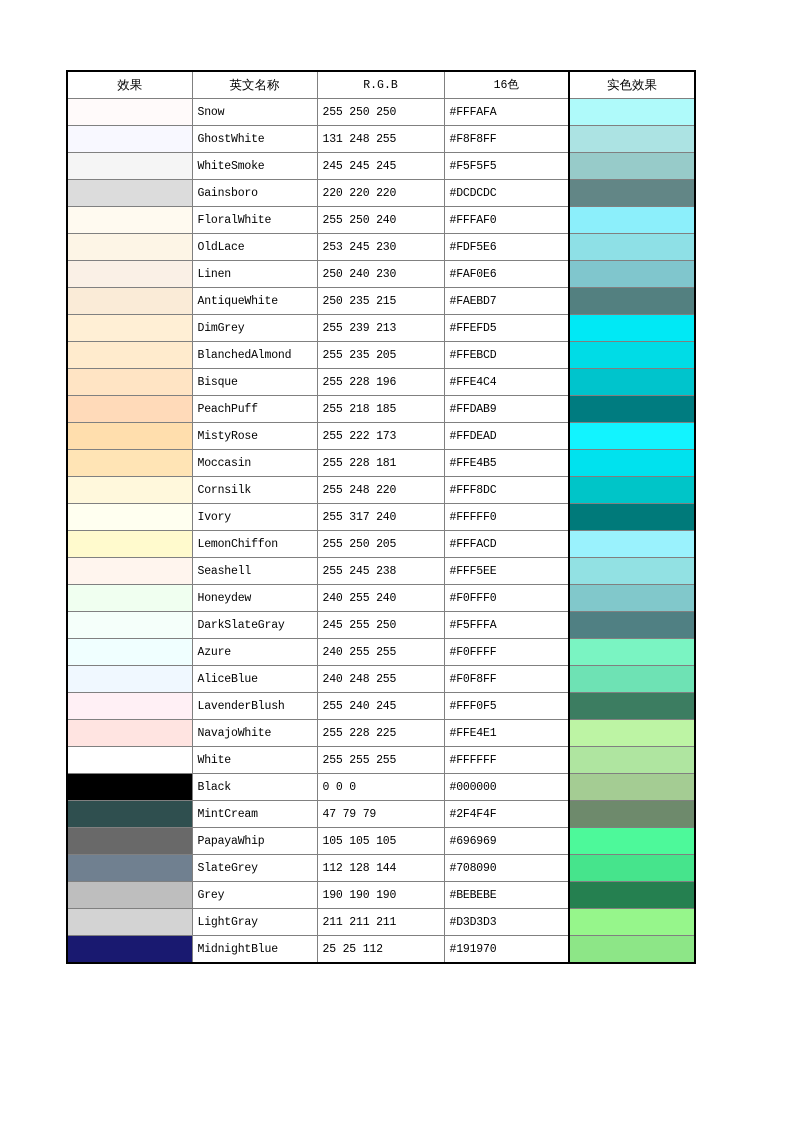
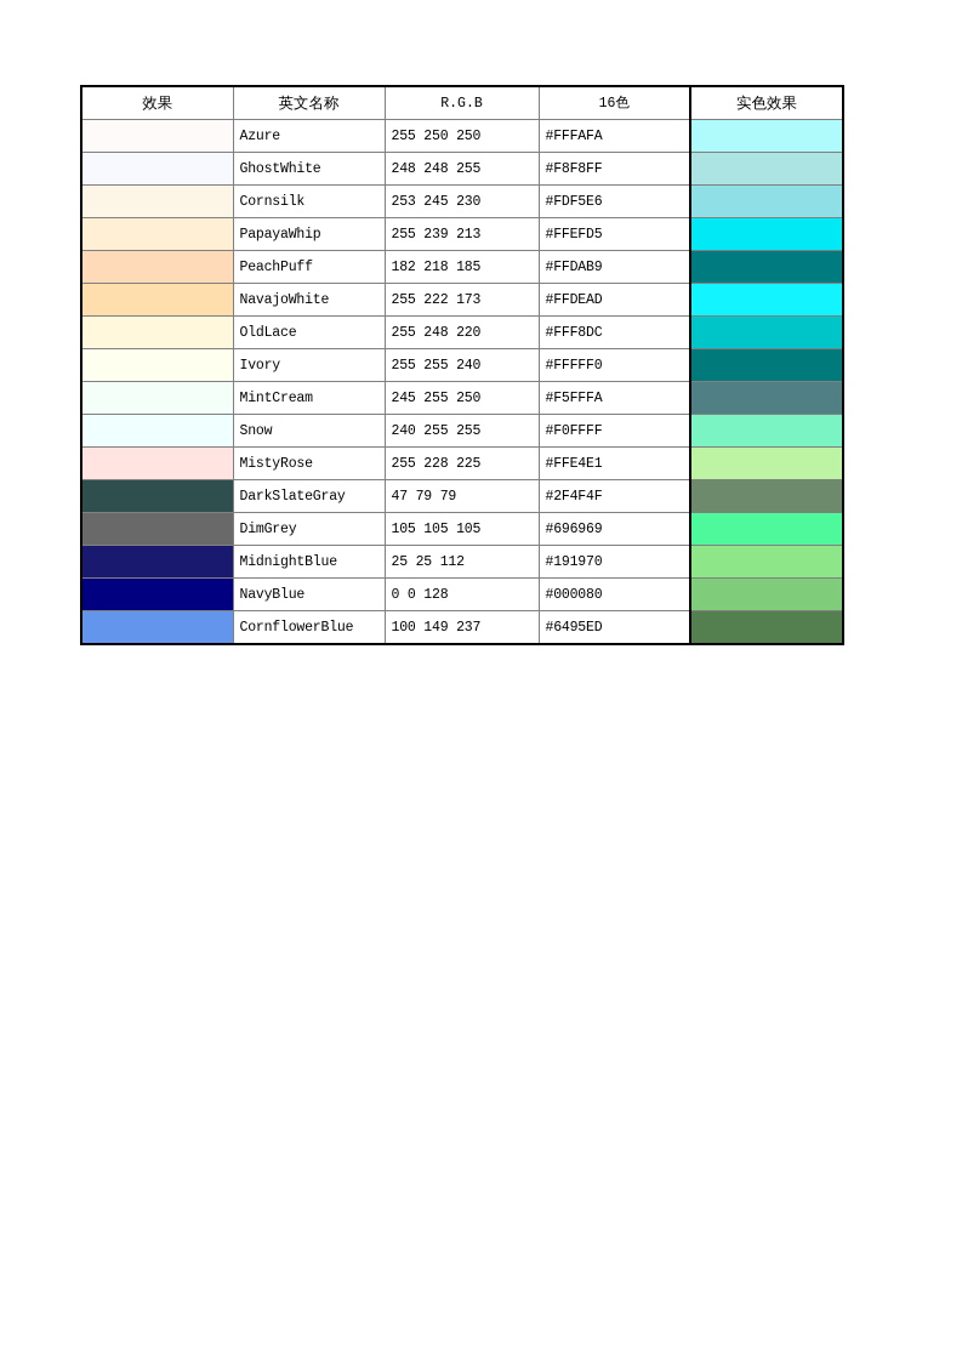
  效果	英文名称	R.G.B	16色	实色效果
- 	Snow	255 250 250	#FFFAFA
+ 	Azure	255 250 250	#FFFAFA
- 	GhostWhite	131 248 255	#F8F8FF
+ 	GhostWhite	248 248 255	#F8F8FF
- 	WhiteSmoke	245 245 245	#F5F5F5
- 	Gainsboro	220 220 220	#DCDCDC
- 	FloralWhite	255 250 240	#FFFAF0
- 	OldLace	253 245 230	#FDF5E6
+ 	Cornsilk	253 245 230	#FDF5E6
- 	Linen	250 240 230	#FAF0E6
- 	AntiqueWhite	250 235 215	#FAEBD7
- 	DimGrey	255 239 213	#FFEFD5
+ 	PapayaWhip	255 239 213	#FFEFD5
- 	BlanchedAlmond	255 235 205	#FFEBCD
- 	Bisque	255 228 196	#FFE4C4
- 	PeachPuff	255 218 185	#FFDAB9
+ 	PeachPuff	182 218 185	#FFDAB9
- 	MistyRose	255 222 173	#FFDEAD
+ 	NavajoWhite	255 222 173	#FFDEAD
- 	Moccasin	255 228 181	#FFE4B5
- 	Cornsilk	255 248 220	#FFF8DC
+ 	OldLace	255 248 220	#FFF8DC
- 	Ivory	255 317 240	#FFFFF0
+ 	Ivory	255 255 240	#FFFFF0
- 	LemonChiffon	255 250 205	#FFFACD
- 	Seashell	255 245 238	#FFF5EE
- 	Honeydew	240 255 240	#F0FFF0
- 	DarkSlateGray	245 255 250	#F5FFFA
+ 	MintCream	245 255 250	#F5FFFA
- 	Azure	240 255 255	#F0FFFF
+ 	Snow	240 255 255	#F0FFFF
- 	AliceBlue	240 248 255	#F0F8FF
- 	LavenderBlush	255 240 245	#FFF0F5
- 	NavajoWhite	255 228 225	#FFE4E1
+ 	MistyRose	255 228 225	#FFE4E1
- 	White	255 255 255	#FFFFFF
- 	Black	0 0 0	#000000
- 	MintCream	47 79 79	#2F4F4F
+ 	DarkSlateGray	47 79 79	#2F4F4F
- 	PapayaWhip	105 105 105	#696969
+ 	DimGrey	105 105 105	#696969
- 	SlateGrey	112 128 144	#708090
- 	Grey	190 190 190	#BEBEBE
- 	LightGray	211 211 211	#D3D3D3
  	MidnightBlue	25 25 112	#191970
+ 	NavyBlue	0 0 128	#000080
+ 	CornflowerBlue	100 149 237	#6495ED
